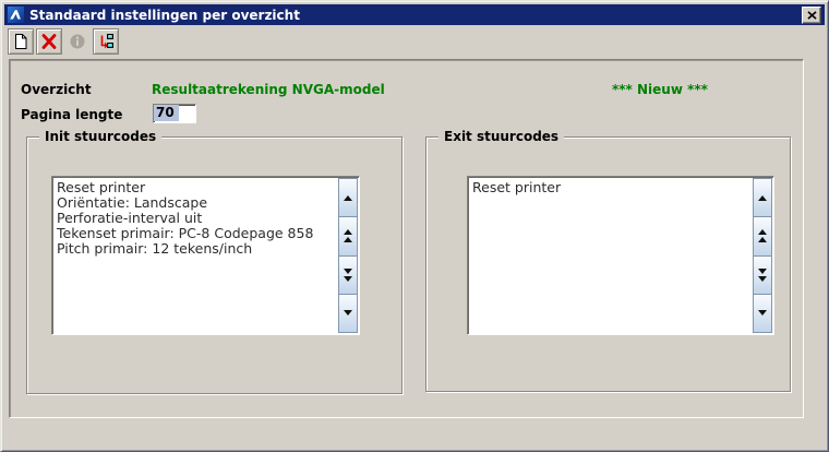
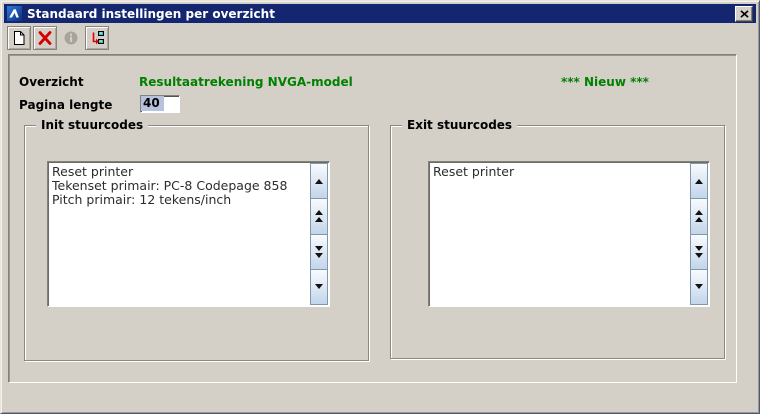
  Standaard instellingen per overzicht
  Overzicht
  Resultaatrekening NVGA-model
  *** Nieuw ***
  Pagina lengte
- 70
+ 40
  Init stuurcodes
  Reset printer
- Oriëntatie: Landscape
- Perforatie-interval uit
  Tekenset primair: PC-8 Codepage 858
  Pitch primair: 12 tekens/inch
  Exit stuurcodes
  Reset printer
